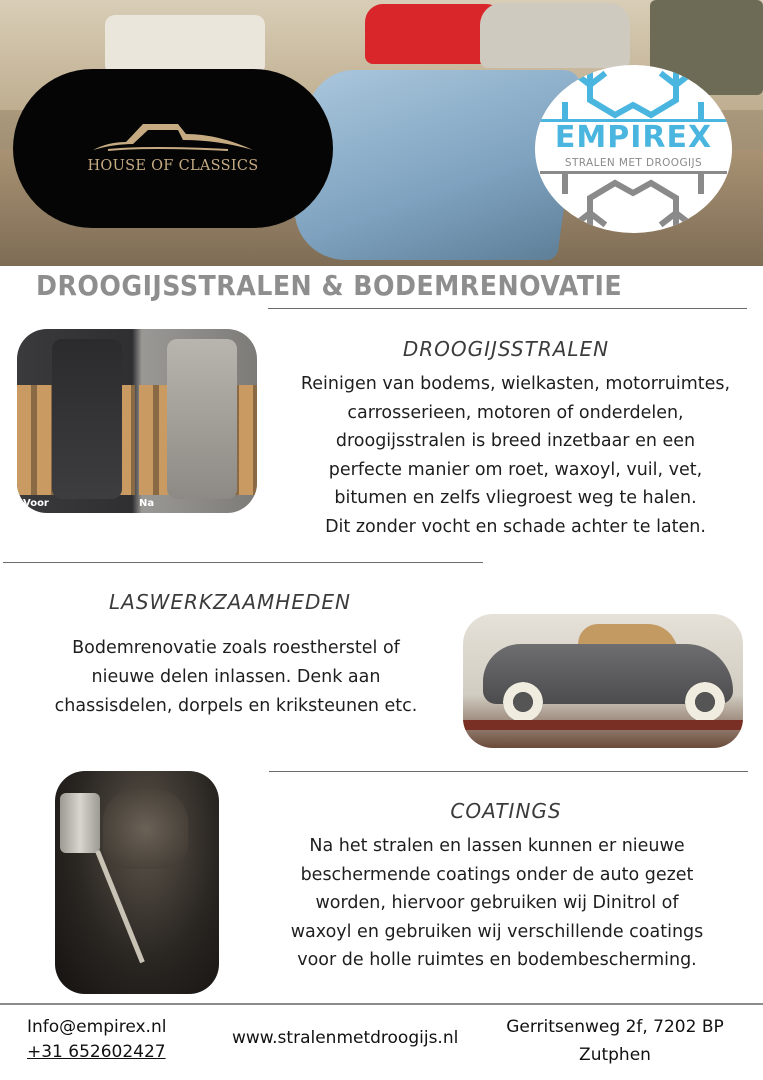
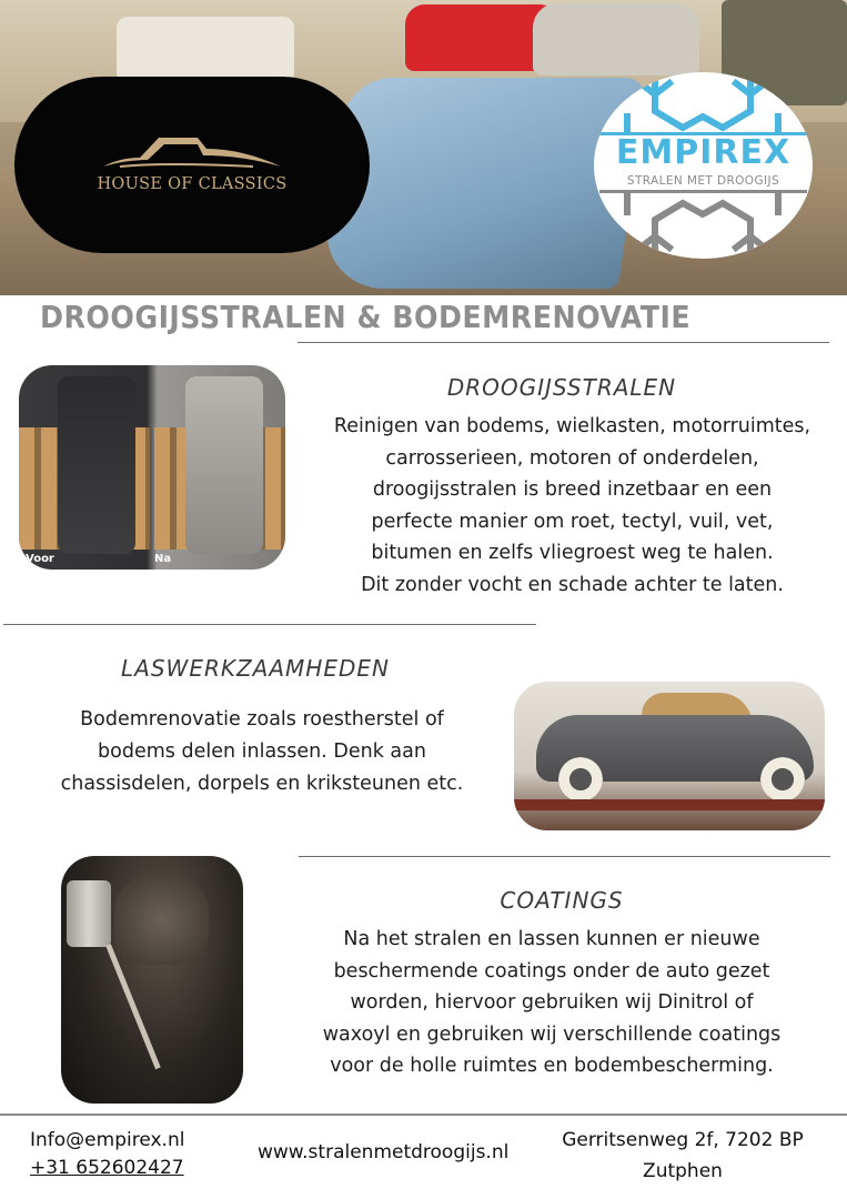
  HOUSE OF CLASSICS
  EMPIREX
  STRALEN MET DROOGIJS
  DROOGIJSSTRALEN & BODEMRENOVATIE
  Voor
  Na
  DROOGIJSSTRALEN
  Reinigen van bodems, wielkasten, motorruimtes,
  carrosserieen, motoren of onderdelen,
  droogijsstralen is breed inzetbaar en een
- perfecte manier om roet, waxoyl, vuil, vet,
+ perfecte manier om roet, tectyl, vuil, vet,
  bitumen en zelfs vliegroest weg te halen.
  Dit zonder vocht en schade achter te laten.
  LASWERKZAAMHEDEN
  Bodemrenovatie zoals roestherstel of
- nieuwe delen inlassen. Denk aan
+ bodems delen inlassen. Denk aan
  chassisdelen, dorpels en kriksteunen etc.
  COATINGS
  Na het stralen en lassen kunnen er nieuwe
  beschermende coatings onder de auto gezet
  worden, hiervoor gebruiken wij Dinitrol of
  waxoyl en gebruiken wij verschillende coatings
  voor de holle ruimtes en bodembescherming.
  Info@empirex.nl
  +31 652602427
  www.stralenmetdroogijs.nl
  Gerritsenweg 2f, 7202 BP
  Zutphen
